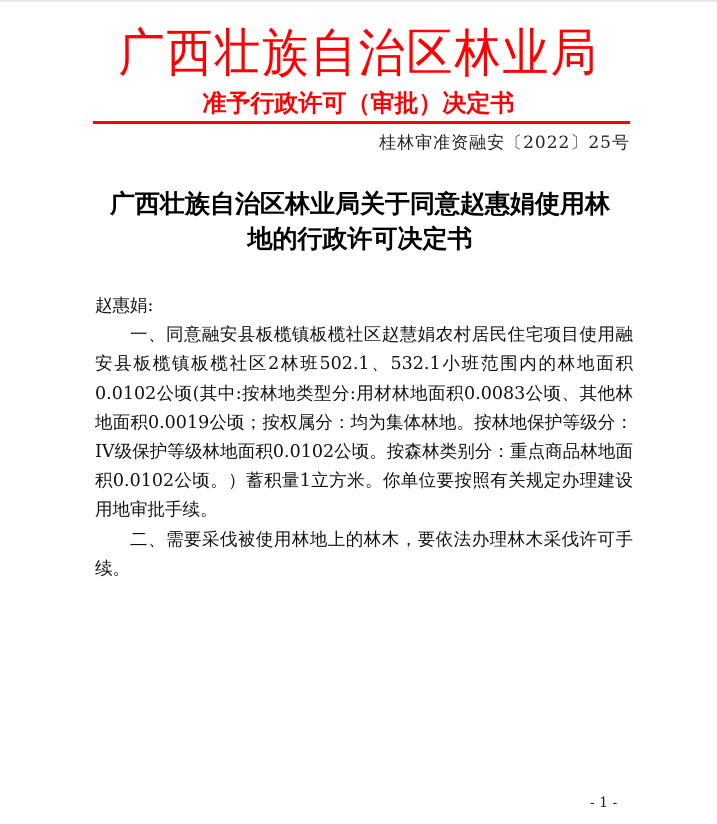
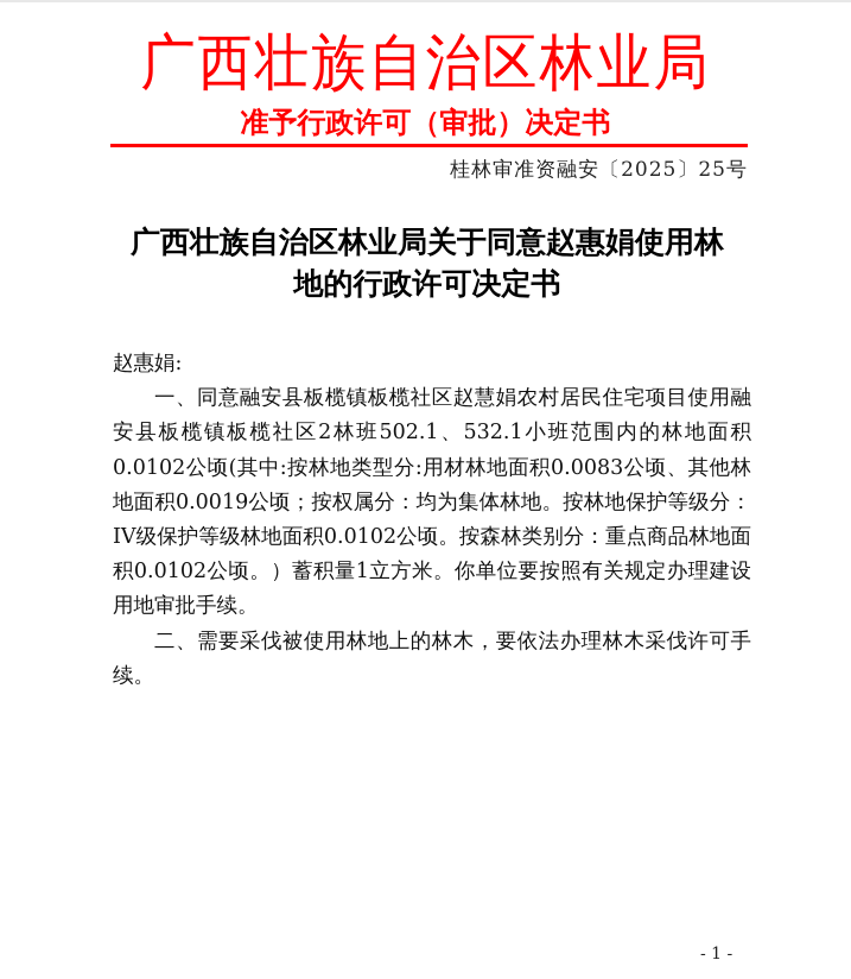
  广西壮族自治区林业局
  准予行政许可（审批）决定书
- 桂林审准资融安〔2022〕25号
+ 桂林审准资融安〔2025〕25号
  广西壮族自治区林业局关于同意赵惠娟使用林
  地的行政许可决定书
  赵惠娟:
  一、同意融安县板榄镇板榄社区赵慧娟农村居民住宅项目使用融安县板榄镇板榄社区2林班502.1、532.1小班范围内的林地面积0.0102公顷(其中:按林地类型分:用材林地面积0.0083公顷、其他林地面积0.0019公顷；按权属分：均为集体林地。按林地保护等级分：IV级保护等级林地面积0.0102公顷。按森林类别分：重点商品林地面积0.0102公顷。）蓄积量1立方米。你单位要按照有关规定办理建设用地审批手续。
  二、需要采伐被使用林地上的林木，要依法办理林木采伐许可手续。
  - 1 -
